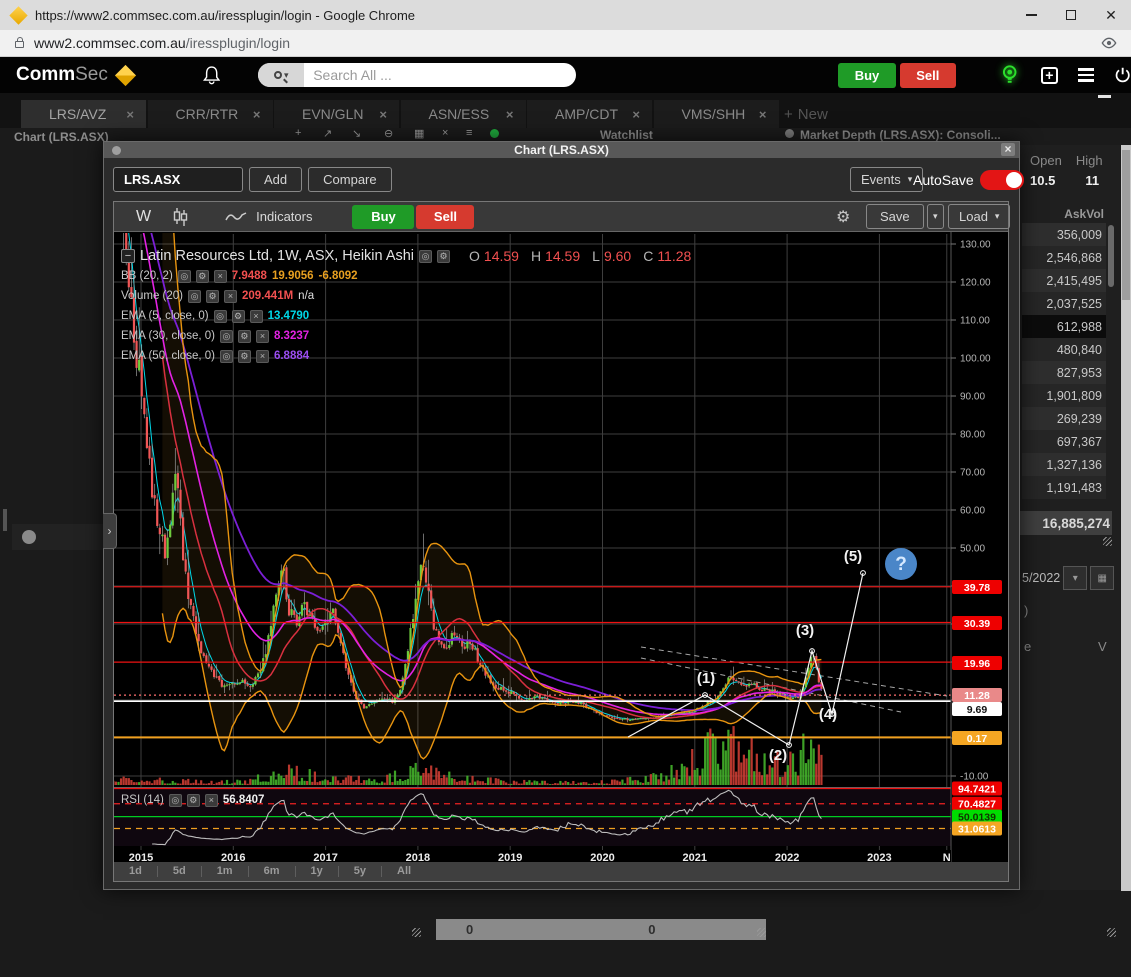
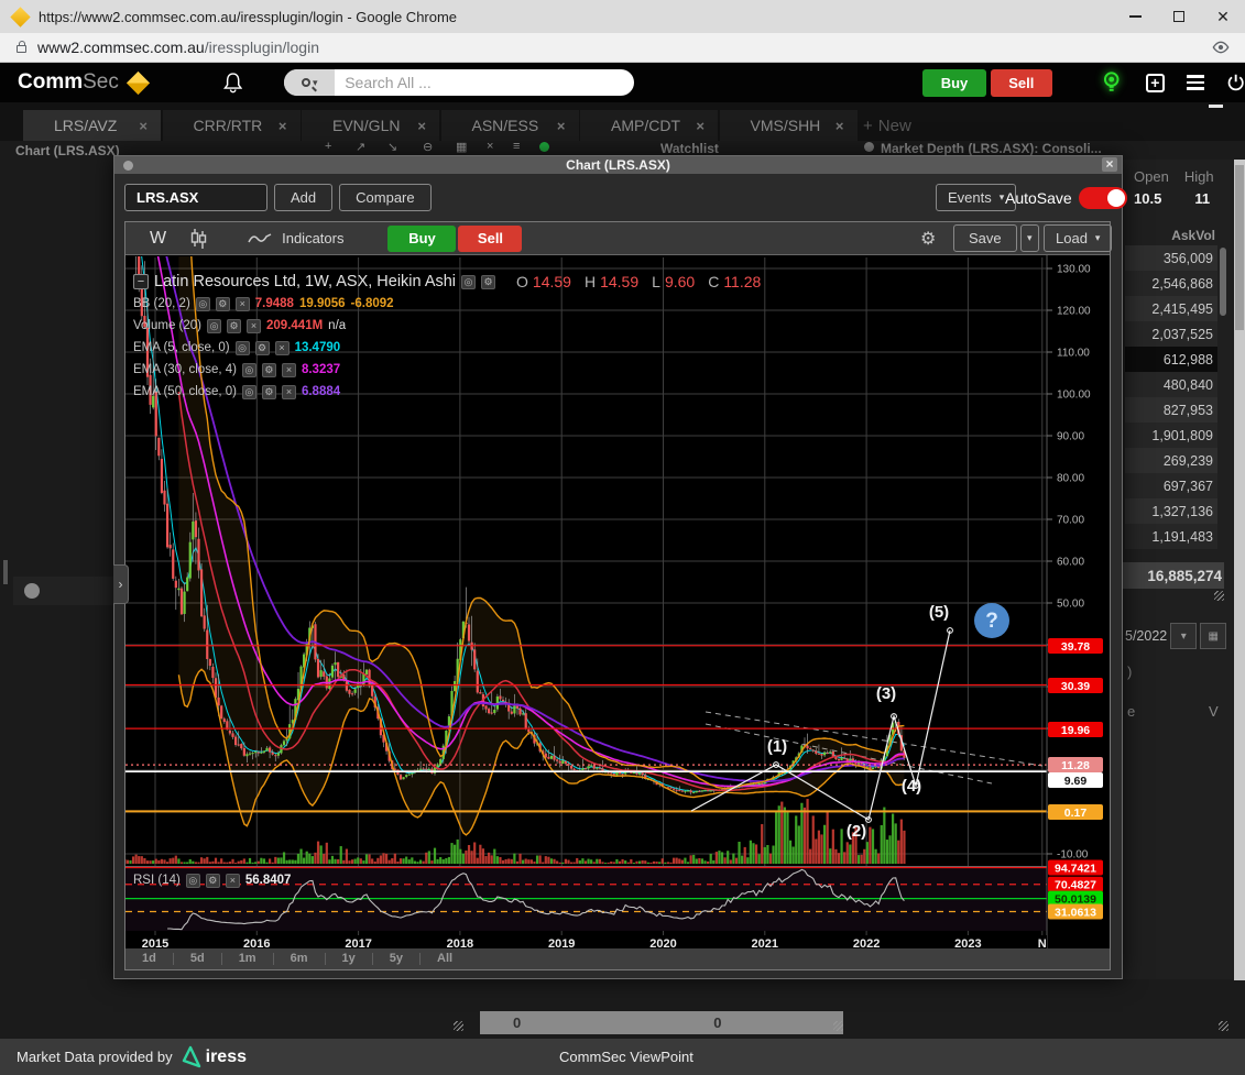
  https://www2.commsec.com.au/iressplugin/login - Google Chrome
  ✕
  www2.commsec.com.au
  /iressplugin/login
  Comm
  Sec
  ▾
  Search All ...
  Buy
  Sell
  +
  LRS/AVZ
  ×
  CRR/RTR
  ×
  EVN/GLN
  ×
  ASN/ESS
  ×
  AMP/CDT
  ×
  VMS/SHH
  ×
  +
  New
  Chart (LRS.ASX)
  +
  ↗
  ↘
  ⊖
  ▦
  ×
  ≡
  Watchlist
  Market Depth (LRS.ASX): Consoli...
  Open
  High
  10.5
  11
  AskVol
  356,009
  2,546,868
  2,415,495
  2,037,525
  612,988
  480,840
  827,953
  1,901,809
  269,239
  697,367
  1,327,136
  1,191,483
  16,885,274
  5/2022
  ▾
  ▦
  )
  e
  V
  0
  0
+ Market Data provided by
+ iress
+ CommSec ViewPoint
  Chart (LRS.ASX)
  ×
  LRS.ASX
  Add
  Compare
  Events
  ▾
  AutoSave
  W
  Indicators
  Buy
  Sell
  ⚙
  Save
  ▾
  Load
  ▾
  (1)
  (2)
  (3)
  (4)
  (5)
  ?
  130.00
  120.00
  110.00
  100.00
  90.00
  80.00
  70.00
  60.00
  50.00
  -10.00
  2015
  2016
  2017
  2018
  2019
  2020
  2021
  2022
  2023
  N
  39.78
  30.39
  19.96
  11.28
  9.69
  0.17
  94.7421
  70.4827
  50.0139
  31.0613
  −
  Latin Resources Ltd, 1W, ASX, Heikin Ashi
  ◎
  ⚙
  O
  14.59
  H
  14.59
  L
  9.60
  C
  11.28
  BB (20, 2)
  ◎
  ⚙
  ×
  7.9488
  19.9056
  -6.8092
  Volume (20)
  ◎
  ⚙
  ×
  209.441M
  n/a
  EMA (5, close, 0)
  ◎
  ⚙
  ×
  13.4790
- EMA (30, close, 0)
+ EMA (30, close, 4)
  ◎
  ⚙
  ×
  8.3237
  EMA (50, close, 0)
  ◎
  ⚙
  ×
  6.8884
  RSI (14)
  ◎
  ⚙
  ×
  56.8407
  1d
  5d
  1m
  6m
  1y
  5y
  All
  ›
